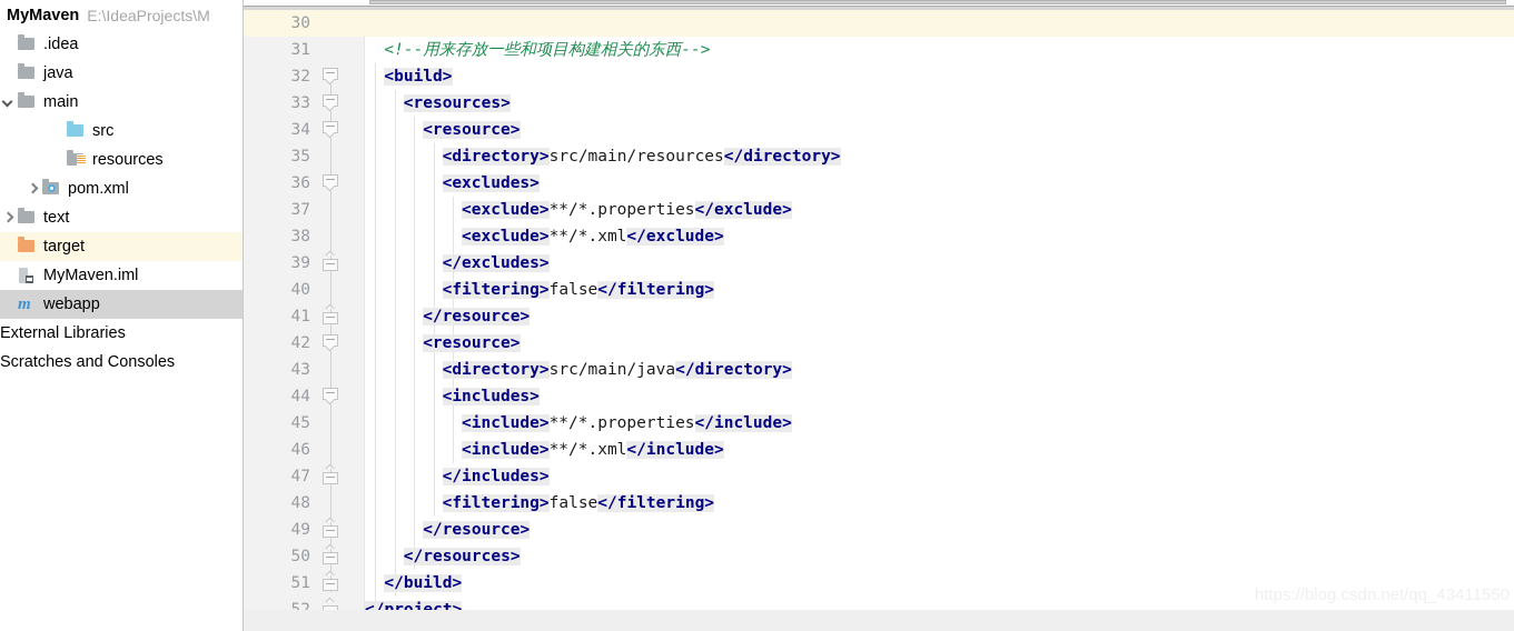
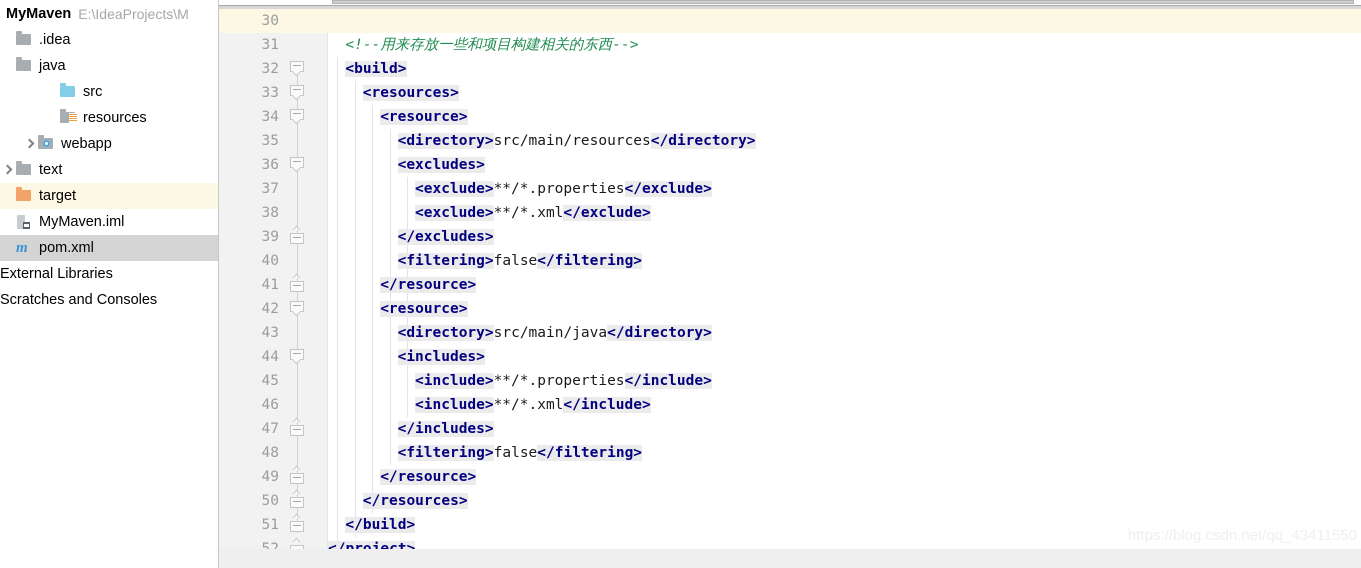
  MyMaven
  E:\IdeaProjects\M
  .idea
  java
- main
  src
  resources
- pom.xml
+ webapp
  text
  target
  MyMaven.iml
  m
- webapp
+ pom.xml
  External Libraries
  Scratches and Consoles
  30
  31
  <!--用来存放一些和项目构建相关的东西-->
  32
  <build>
  33
  <resources>
  34
  <resource>
  35
  <directory>src/main/resources</directory>
  36
  <excludes>
  37
  <exclude>**/*.properties</exclude>
  38
  <exclude>**/*.xml</exclude>
  39
  </excludes>
  40
  <filtering>false</filtering>
  41
  </resource>
  42
  <resource>
  43
  <directory>src/main/java</directory>
  44
  <includes>
  45
  <include>**/*.properties</include>
  46
  <include>**/*.xml</include>
  47
  </includes>
  48
  <filtering>false</filtering>
  49
  </resource>
  50
  </resources>
  51
  </build>
